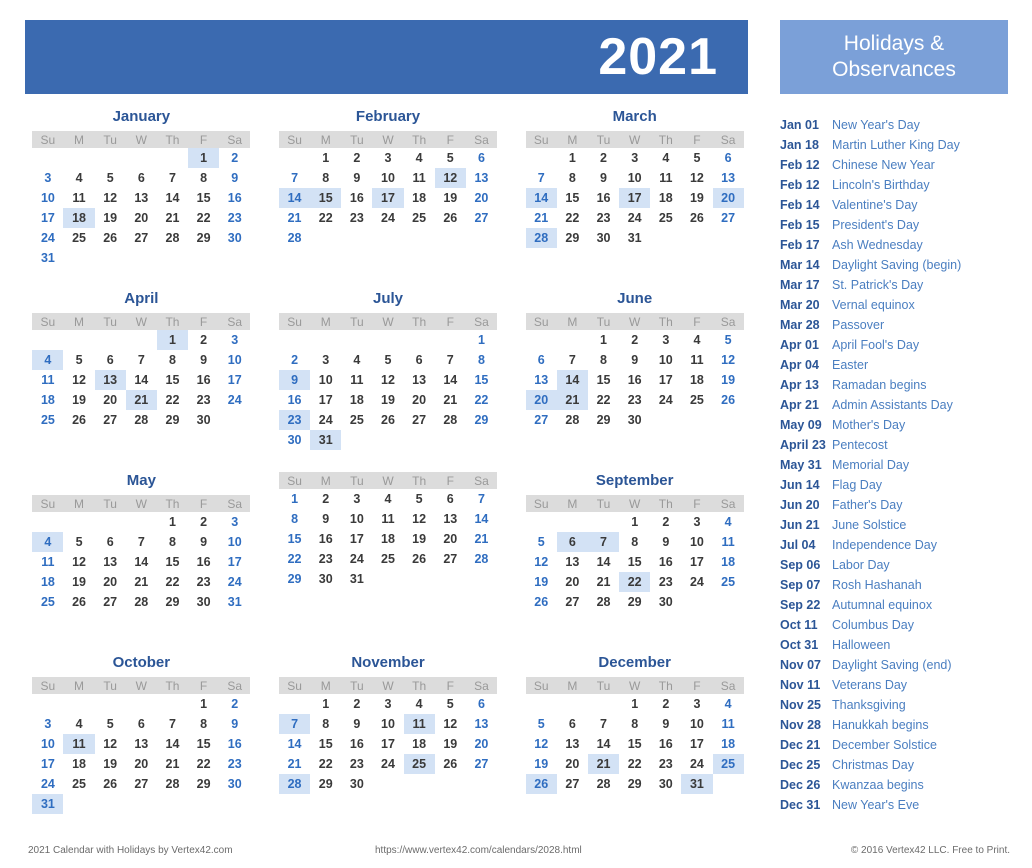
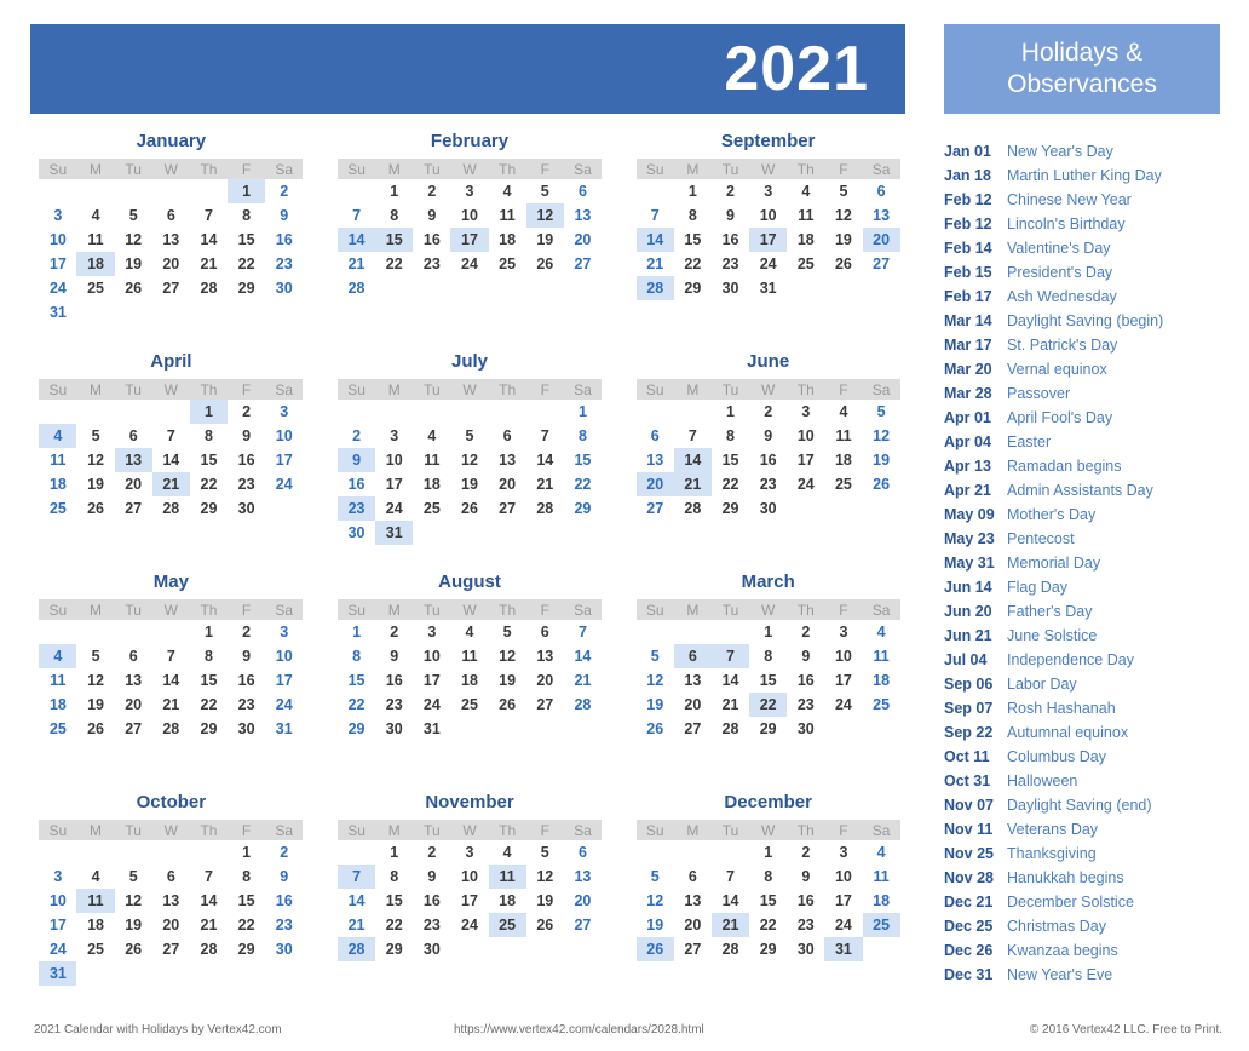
  2021
  Holidays & Observances
  January
  Su	M	Tu	W	Th	F	Sa
  					1	2
  3	4	5	6	7	8	9
  10	11	12	13	14	15	16
  17	18	19	20	21	22	23
  24	25	26	27	28	29	30
  31
  February
  Su	M	Tu	W	Th	F	Sa
  	1	2	3	4	5	6
  7	8	9	10	11	12	13
  14	15	16	17	18	19	20
  21	22	23	24	25	26	27
  28
- March
+ September
  Su	M	Tu	W	Th	F	Sa
  	1	2	3	4	5	6
  7	8	9	10	11	12	13
  14	15	16	17	18	19	20
  21	22	23	24	25	26	27
  28	29	30	31
  April
  Su	M	Tu	W	Th	F	Sa
  				1	2	3
  4	5	6	7	8	9	10
  11	12	13	14	15	16	17
  18	19	20	21	22	23	24
  25	26	27	28	29	30
  July
  Su	M	Tu	W	Th	F	Sa
  						1
  2	3	4	5	6	7	8
  9	10	11	12	13	14	15
  16	17	18	19	20	21	22
  23	24	25	26	27	28	29
  30	31
  June
  Su	M	Tu	W	Th	F	Sa
  		1	2	3	4	5
  6	7	8	9	10	11	12
  13	14	15	16	17	18	19
  20	21	22	23	24	25	26
  27	28	29	30
  May
  Su	M	Tu	W	Th	F	Sa
  				1	2	3
  4	5	6	7	8	9	10
  11	12	13	14	15	16	17
  18	19	20	21	22	23	24
  25	26	27	28	29	30	31
+ August
  Su	M	Tu	W	Th	F	Sa
  1	2	3	4	5	6	7
  8	9	10	11	12	13	14
  15	16	17	18	19	20	21
  22	23	24	25	26	27	28
  29	30	31
- September
+ March
  Su	M	Tu	W	Th	F	Sa
  			1	2	3	4
  5	6	7	8	9	10	11
  12	13	14	15	16	17	18
  19	20	21	22	23	24	25
  26	27	28	29	30
  October
  Su	M	Tu	W	Th	F	Sa
  					1	2
  3	4	5	6	7	8	9
  10	11	12	13	14	15	16
  17	18	19	20	21	22	23
  24	25	26	27	28	29	30
  31
  November
  Su	M	Tu	W	Th	F	Sa
  	1	2	3	4	5	6
  7	8	9	10	11	12	13
  14	15	16	17	18	19	20
  21	22	23	24	25	26	27
  28	29	30
  December
  Su	M	Tu	W	Th	F	Sa
  			1	2	3	4
  5	6	7	8	9	10	11
  12	13	14	15	16	17	18
  19	20	21	22	23	24	25
  26	27	28	29	30	31
  Jan 01
  New Year's Day
  Jan 18
  Martin Luther King Day
  Feb 12
  Chinese New Year
  Feb 12
  Lincoln's Birthday
  Feb 14
  Valentine's Day
  Feb 15
  President's Day
  Feb 17
  Ash Wednesday
  Mar 14
  Daylight Saving (begin)
  Mar 17
  St. Patrick's Day
  Mar 20
  Vernal equinox
  Mar 28
  Passover
  Apr 01
  April Fool's Day
  Apr 04
  Easter
  Apr 13
  Ramadan begins
  Apr 21
  Admin Assistants Day
  May 09
  Mother's Day
- April 23
+ May 23
  Pentecost
  May 31
  Memorial Day
  Jun 14
  Flag Day
  Jun 20
  Father's Day
  Jun 21
  June Solstice
  Jul 04
  Independence Day
  Sep 06
  Labor Day
  Sep 07
  Rosh Hashanah
  Sep 22
  Autumnal equinox
  Oct 11
  Columbus Day
  Oct 31
  Halloween
  Nov 07
  Daylight Saving (end)
  Nov 11
  Veterans Day
  Nov 25
  Thanksgiving
  Nov 28
  Hanukkah begins
  Dec 21
  December Solstice
  Dec 25
  Christmas Day
  Dec 26
  Kwanzaa begins
  Dec 31
  New Year's Eve
  2021 Calendar with Holidays by Vertex42.com
  https://www.vertex42.com/calendars/2028.html
  © 2016 Vertex42 LLC. Free to Print.
